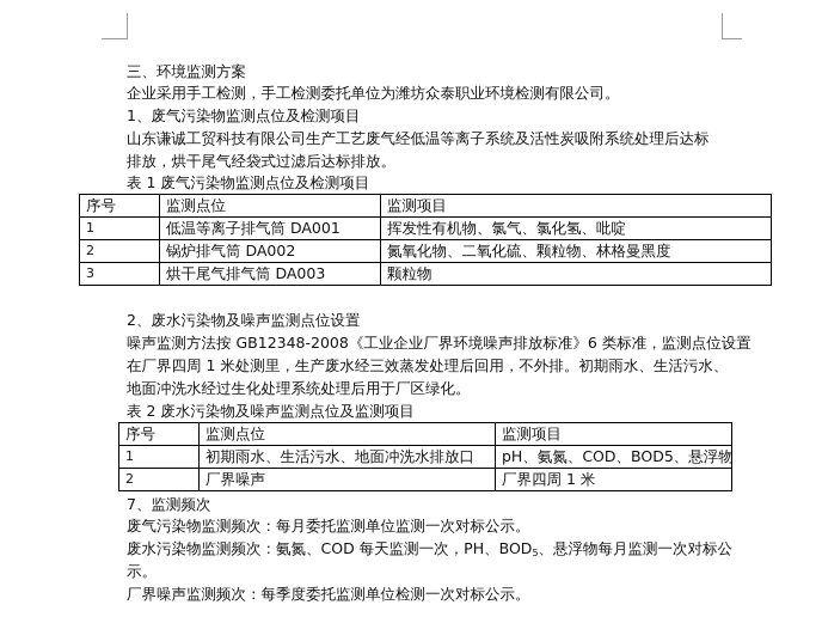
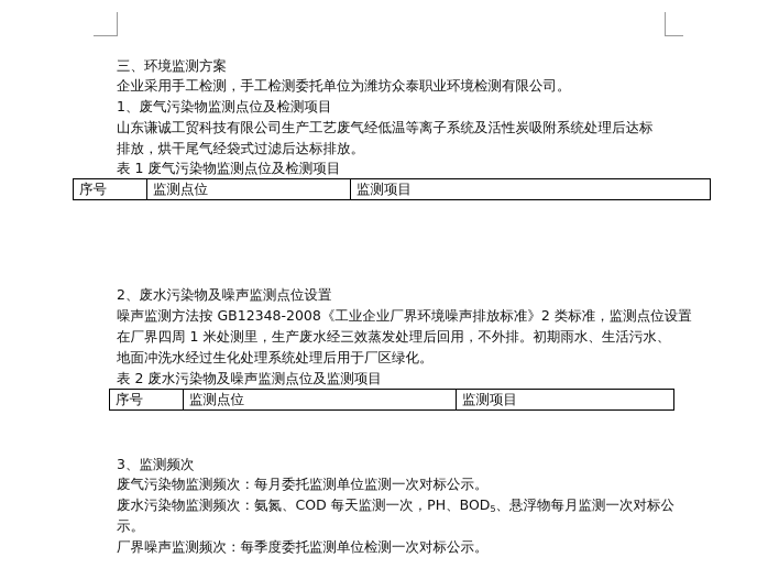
  三、环境监测方案
  企业采用手工检测，手工检测委托单位为潍坊众泰职业环境检测有限公司。
  1、废气污染物监测点位及检测项目
  山东谦诚工贸科技有限公司生产工艺废气经低温等离子系统及活性炭吸附系统处理后达标
  排放，烘干尾气经袋式过滤后达标排放。
  表 1 废气污染物监测点位及检测项目
  序号	监测点位	监测项目
- 1	低温等离子排气筒 DA001	挥发性有机物、氯气、氯化氢、吡啶
- 2	锅炉排气筒 DA002	氮氧化物、二氧化硫、颗粒物、林格曼黑度
- 3	烘干尾气排气筒 DA003	颗粒物
  2、废水污染物及噪声监测点位设置
- 噪声监测方法按 GB12348-2008《工业企业厂界环境噪声排放标准》6 类标准，监测点位设置
+ 噪声监测方法按 GB12348-2008《工业企业厂界环境噪声排放标准》2 类标准，监测点位设置
  在厂界四周 1 米处测里，生产废水经三效蒸发处理后回用，不外排。初期雨水、生活污水、
  地面冲洗水经过生化处理系统处理后用于厂区绿化。
  表 2 废水污染物及噪声监测点位及监测项目
  序号	监测点位	监测项目
- 1	初期雨水、生活污水、地面冲洗水排放口	pH、氨氮、COD、BOD5、悬浮物
- 2	厂界噪声	厂界四周 1 米
- 7、监测频次
+ 3、监测频次
  废气污染物监测频次：每月委托监测单位监测一次对标公示。
  废水污染物监测频次：氨氮、COD 每天监测一次，PH、BOD5、悬浮物每月监测一次对标公
  示。
  厂界噪声监测频次：每季度委托监测单位检测一次对标公示。
